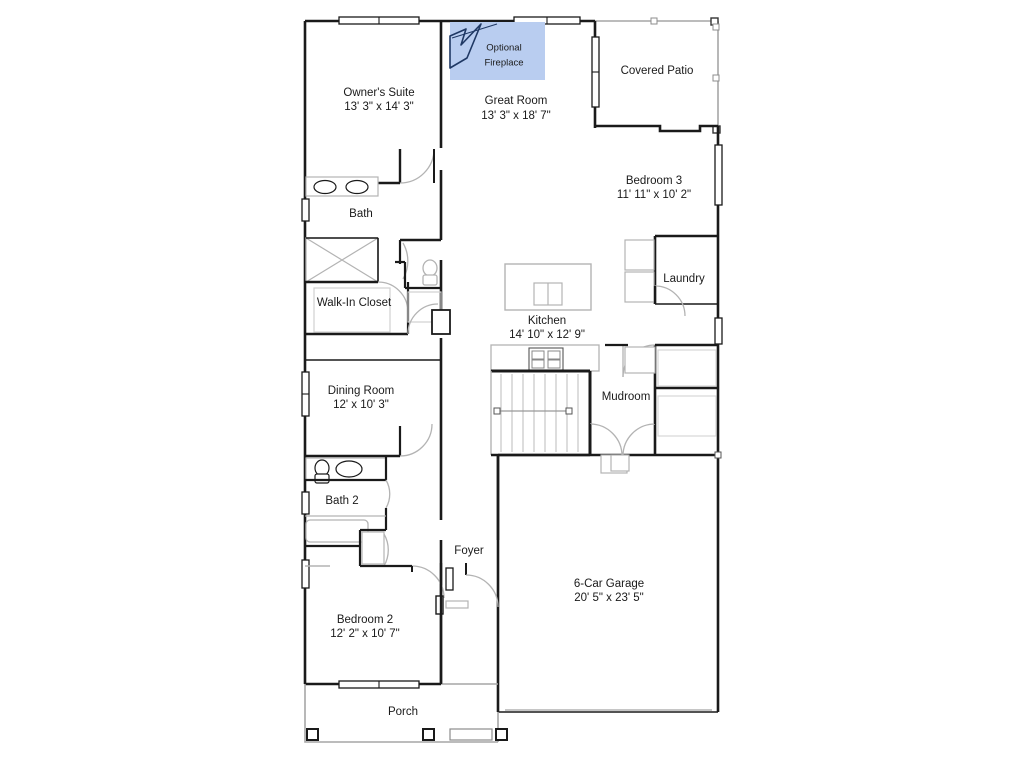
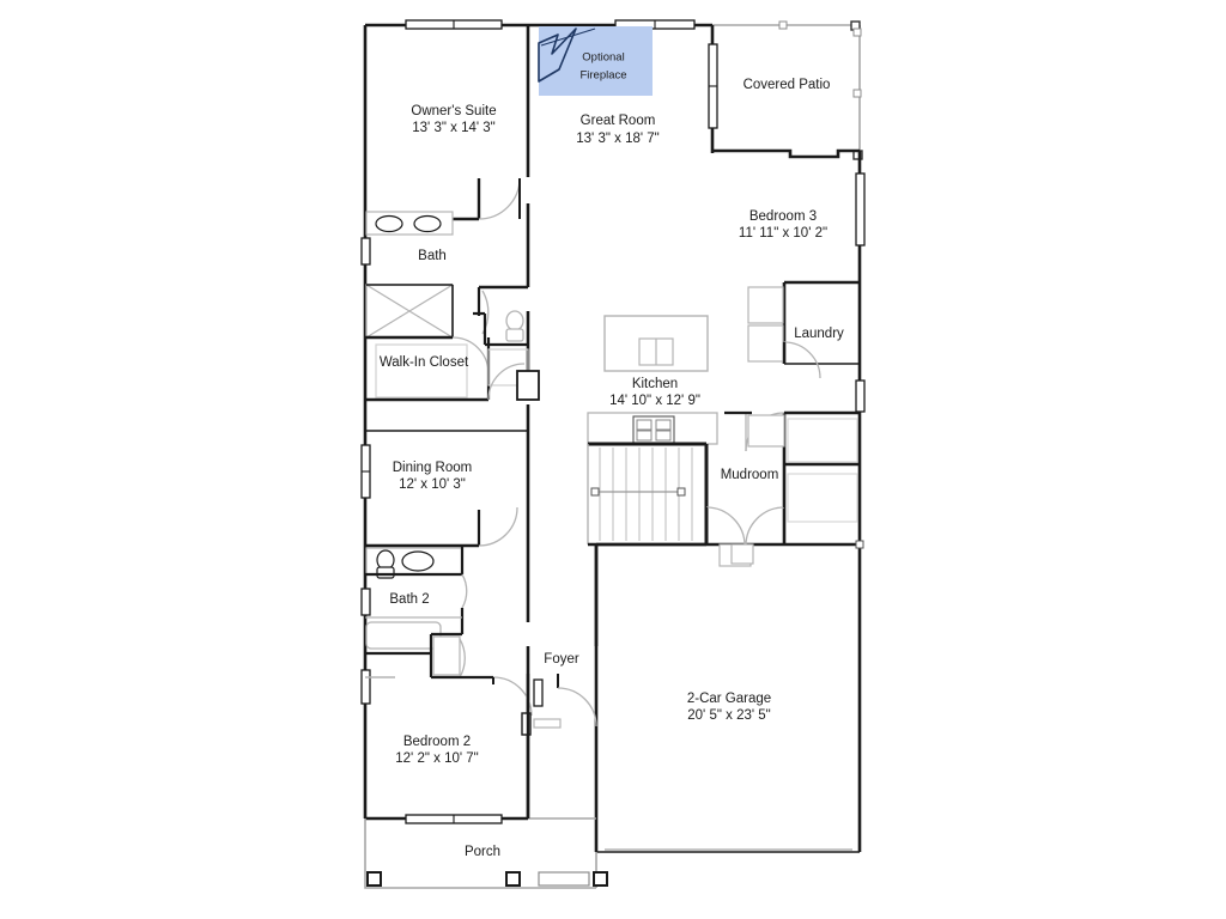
  Owner's Suite
  13' 3" x 14' 3"
  Great Room
  13' 3" x 18' 7"
  Covered Patio
  Bedroom 3
  11' 11" x 10' 2"
  Bath
  Laundry
  Walk-In Closet
  Kitchen
  14' 10" x 12' 9"
  Dining Room
  12' x 10' 3"
  Mudroom
  Bath 2
  Foyer
- 6-Car Garage
+ 2-Car Garage
  20' 5" x 23' 5"
  Bedroom 2
  12' 2" x 10' 7"
  Porch
  Optional
  Fireplace
